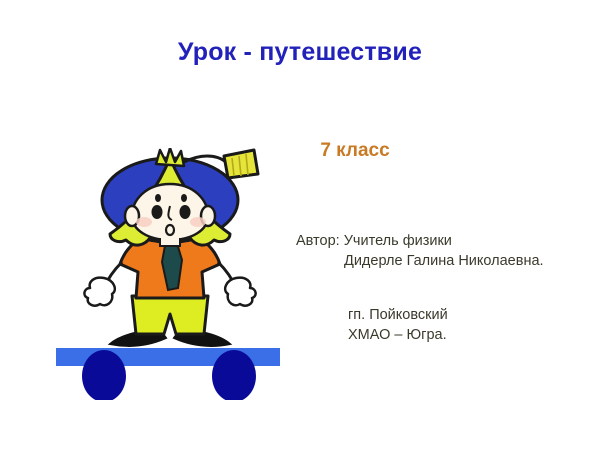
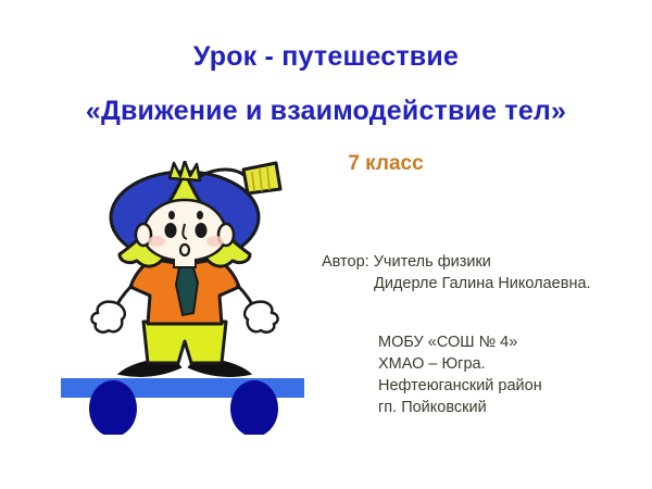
  Урок - путешествие
+ «Движение и взаимодействие тел»
  7 класс
  Автор: Учитель физики
  Дидерле Галина Николаевна.
+ МОБУ «СОШ № 4»
- гп. Пойковский
+ ХМАО – Югра.
+ Нефтеюганский район
- ХМАО – Югра.
+ гп. Пойковский
